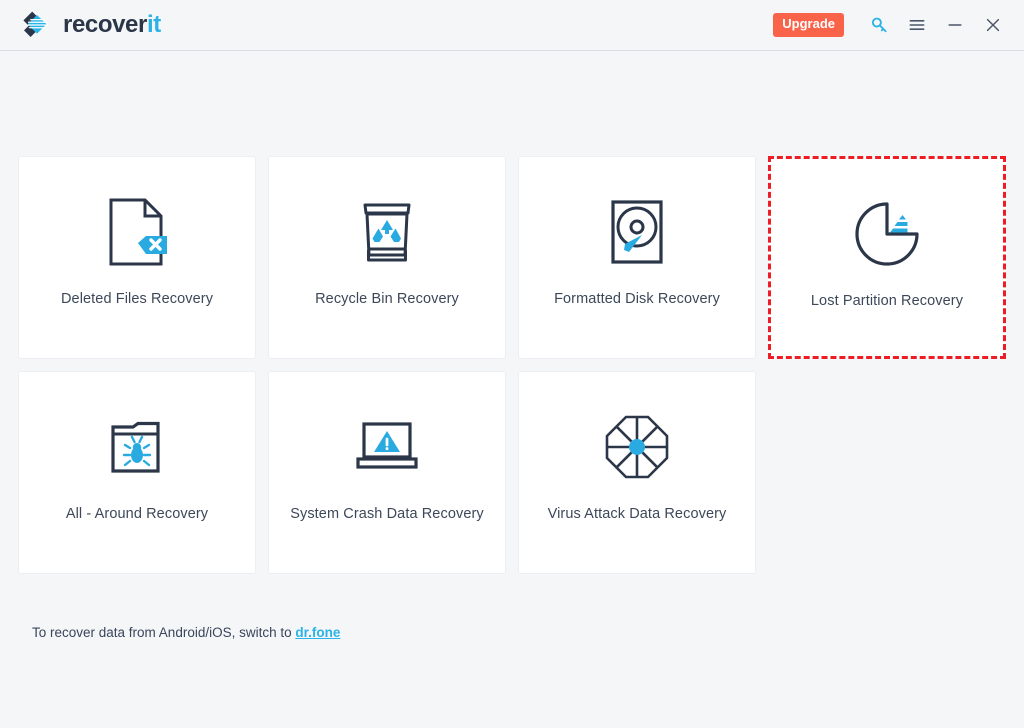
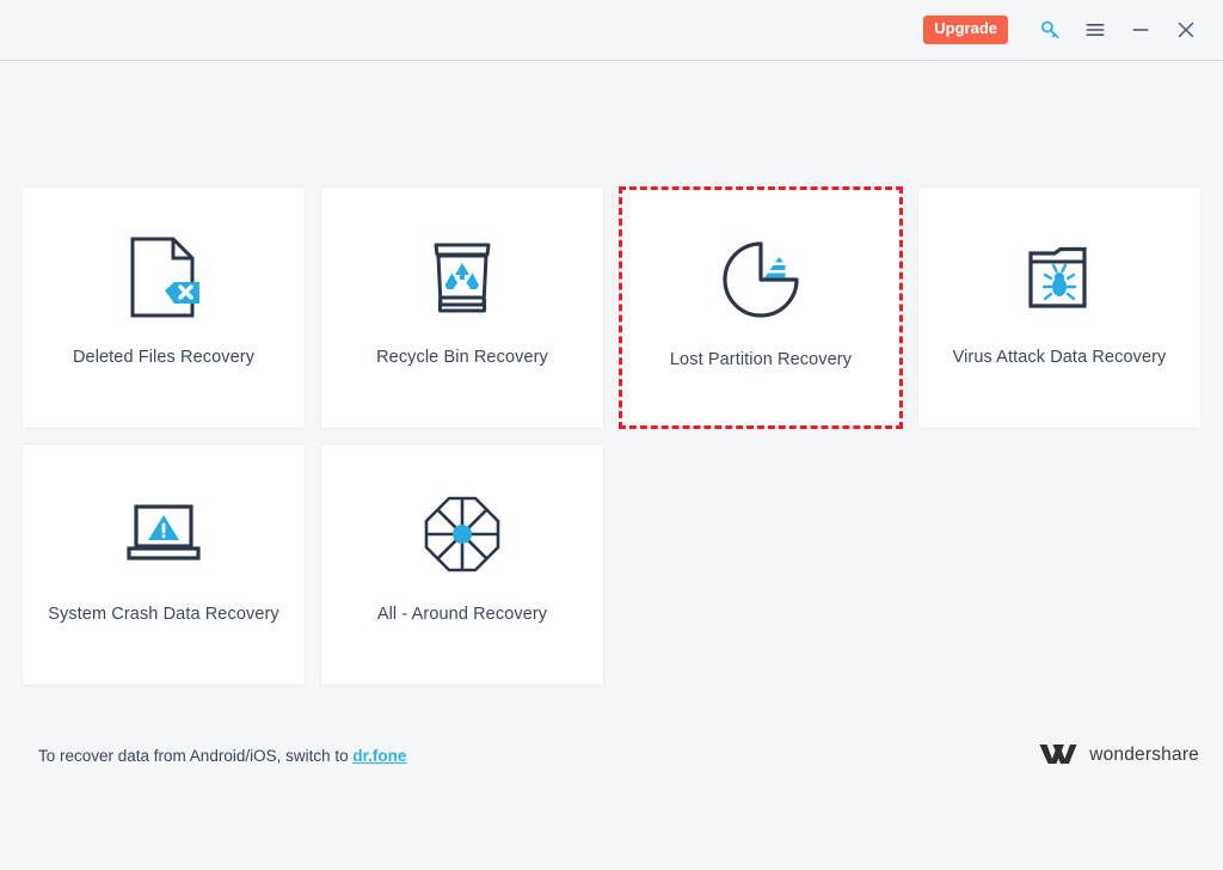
- recoverit
  Upgrade
  Deleted Files Recovery
  Recycle Bin Recovery
- Formatted Disk Recovery
  Lost Partition Recovery
- All - Around Recovery
+ Virus Attack Data Recovery
  System Crash Data Recovery
- Virus Attack Data Recovery
+ All - Around Recovery
  To recover data from Android/iOS, switch to dr.fone
+ wondershare
